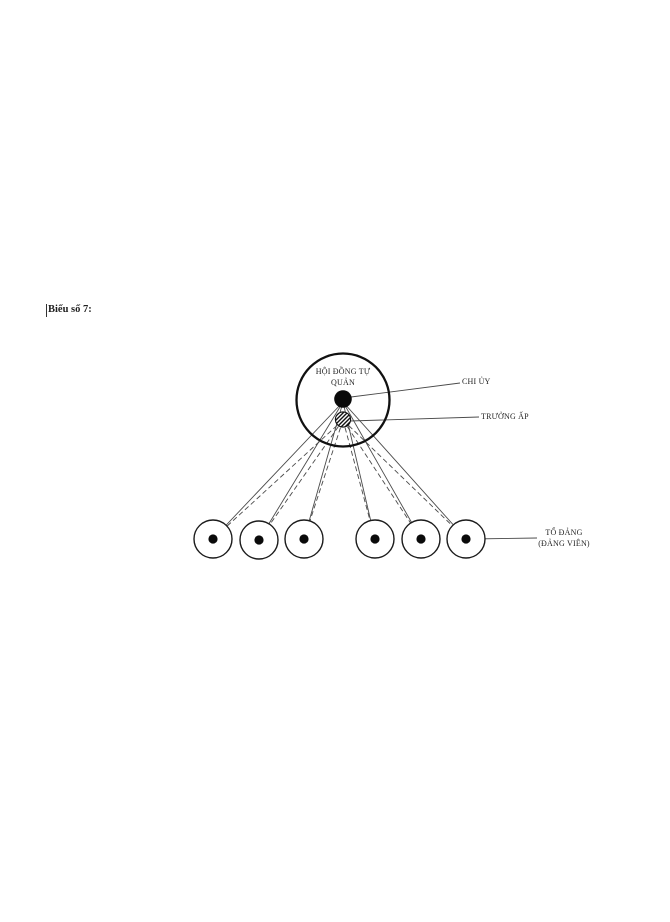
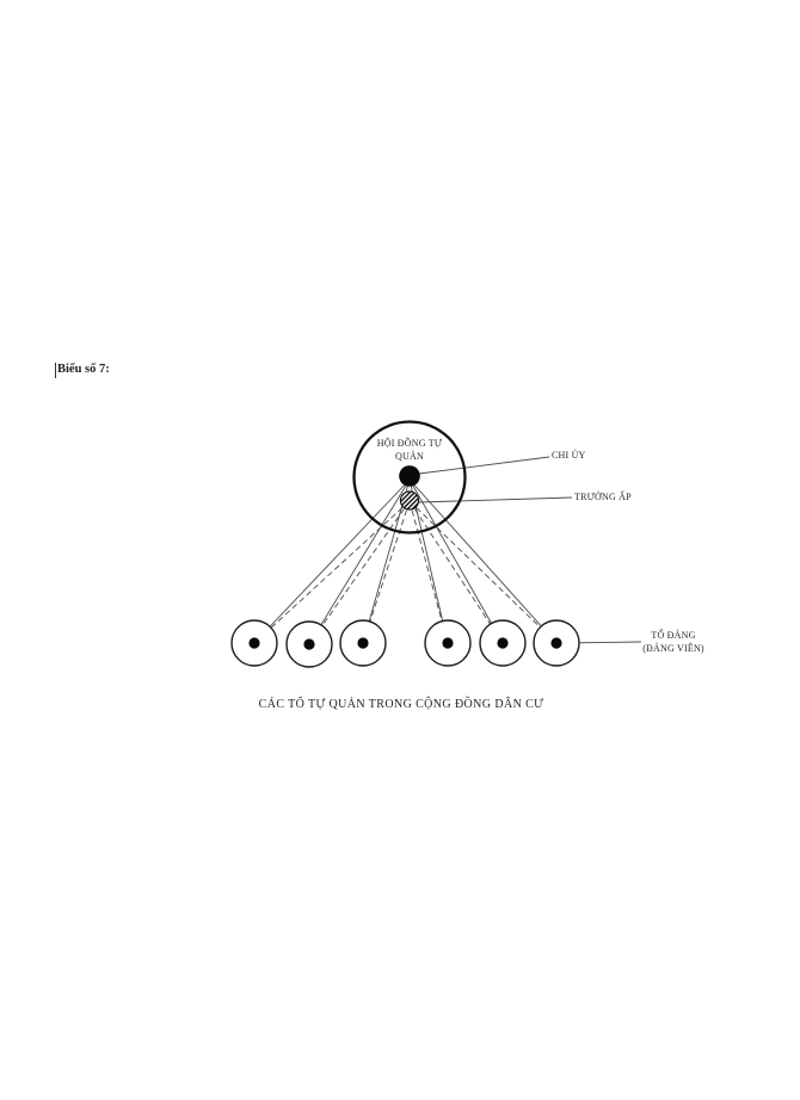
  Biểu số 7:
  HỘI ĐỒNG TỰ
  QUẢN
  CHI ỦY
  TRƯỞNG ẤP
  TỔ ĐẢNG
  (ĐẢNG VIÊN)
+ CÁC TỔ TỰ QUẢN TRONG CỘNG ĐỒNG DÂN CƯ
